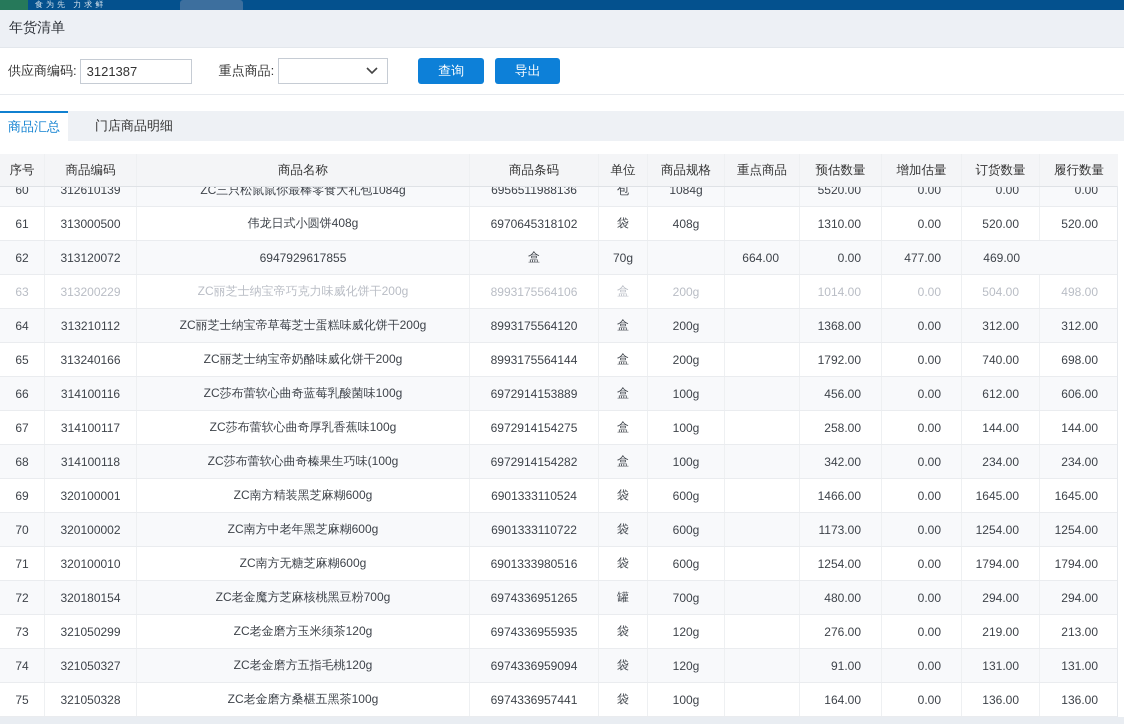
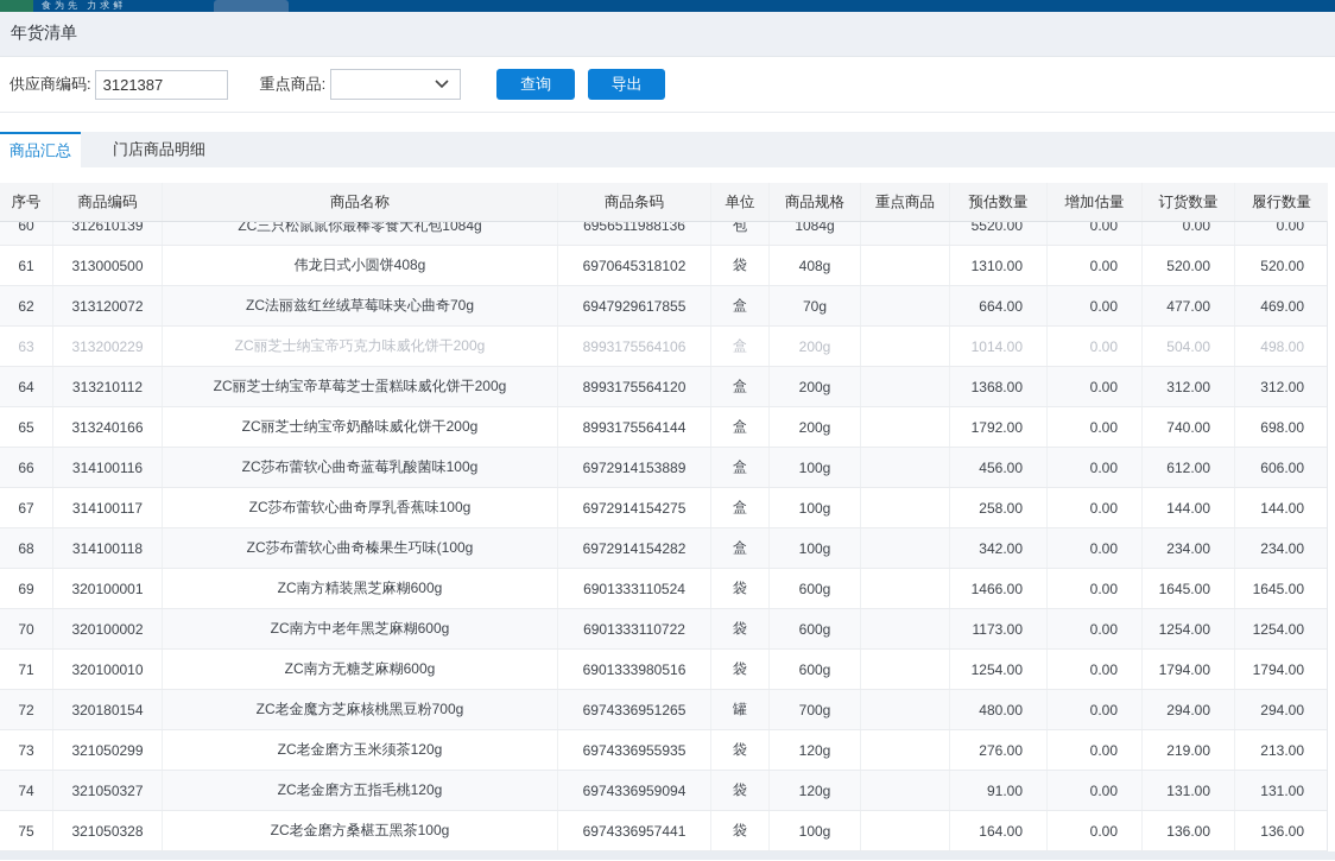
  食为先 力求鲜
  年货清单
  供应商编码:
  3121387
  重点商品:
  查询
  导出
  商品汇总
  门店商品明细
  序号
  商品编码
  商品名称
  商品条码
  单位
  商品规格
  重点商品
  预估数量
  增加估量
  订货数量
  履行数量
  60
  312610139
  ZC三只松鼠鼠你最棒零食大礼包1084g
  6956511988136
  包
  1084g
  5520.00
  0.00
  0.00
  0.00
  61
  313000500
  伟龙日式小圆饼408g
  6970645318102
  袋
  408g
  1310.00
  0.00
  520.00
  520.00
  62
  313120072
+ ZC法丽兹红丝绒草莓味夹心曲奇70g
  6947929617855
  盒
  70g
  664.00
  0.00
  477.00
  469.00
  63
  313200229
  ZC丽芝士纳宝帝巧克力味威化饼干200g
  8993175564106
  盒
  200g
  1014.00
  0.00
  504.00
  498.00
  64
  313210112
  ZC丽芝士纳宝帝草莓芝士蛋糕味威化饼干200g
  8993175564120
  盒
  200g
  1368.00
  0.00
  312.00
  312.00
  65
  313240166
  ZC丽芝士纳宝帝奶酪味威化饼干200g
  8993175564144
  盒
  200g
  1792.00
  0.00
  740.00
  698.00
  66
  314100116
  ZC莎布蕾软心曲奇蓝莓乳酸菌味100g
  6972914153889
  盒
  100g
  456.00
  0.00
  612.00
  606.00
  67
  314100117
  ZC莎布蕾软心曲奇厚乳香蕉味100g
  6972914154275
  盒
  100g
  258.00
  0.00
  144.00
  144.00
  68
  314100118
  ZC莎布蕾软心曲奇榛果生巧味(100g
  6972914154282
  盒
  100g
  342.00
  0.00
  234.00
  234.00
  69
  320100001
  ZC南方精装黑芝麻糊600g
  6901333110524
  袋
  600g
  1466.00
  0.00
  1645.00
  1645.00
  70
  320100002
  ZC南方中老年黑芝麻糊600g
  6901333110722
  袋
  600g
  1173.00
  0.00
  1254.00
  1254.00
  71
  320100010
  ZC南方无糖芝麻糊600g
  6901333980516
  袋
  600g
  1254.00
  0.00
  1794.00
  1794.00
  72
  320180154
  ZC老金魔方芝麻核桃黑豆粉700g
  6974336951265
  罐
  700g
  480.00
  0.00
  294.00
  294.00
  73
  321050299
  ZC老金磨方玉米须茶120g
  6974336955935
  袋
  120g
  276.00
  0.00
  219.00
  213.00
  74
  321050327
  ZC老金磨方五指毛桃120g
  6974336959094
  袋
  120g
  91.00
  0.00
  131.00
  131.00
  75
  321050328
  ZC老金磨方桑椹五黑茶100g
  6974336957441
  袋
  100g
  164.00
  0.00
  136.00
  136.00
